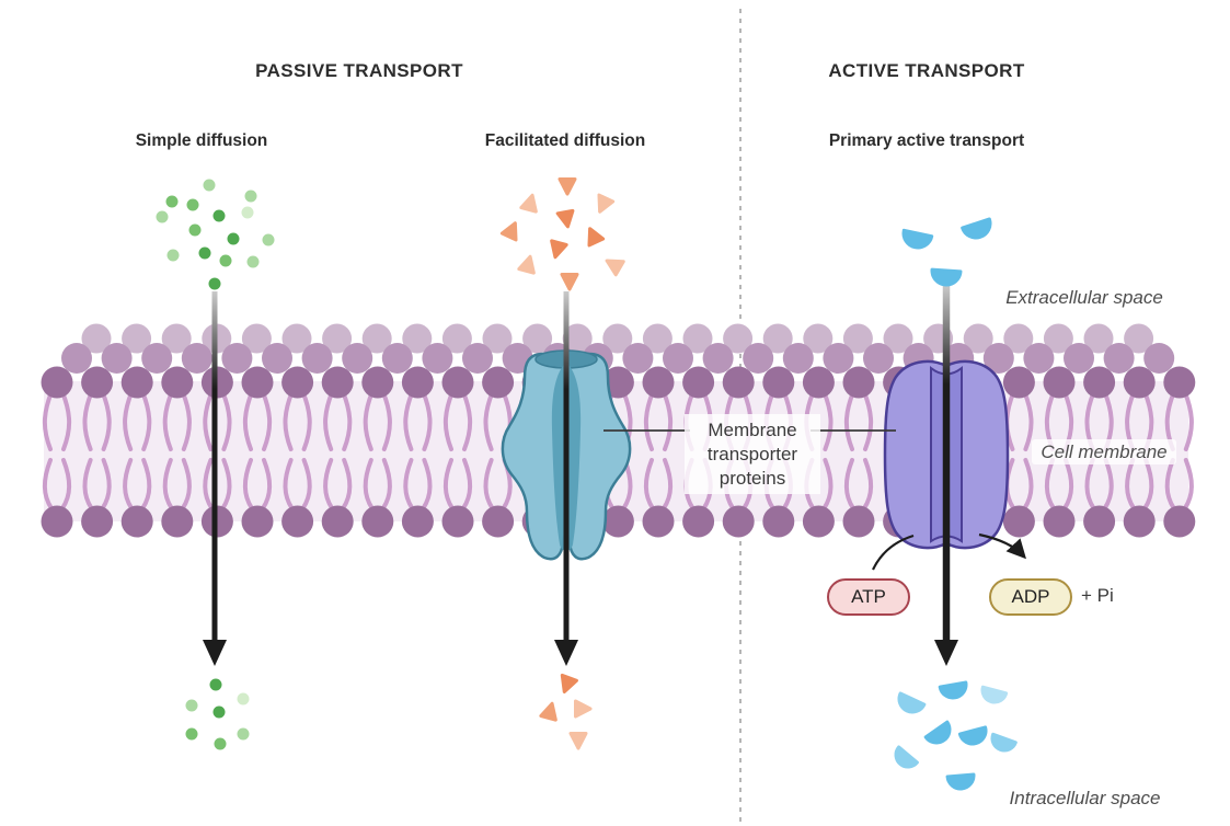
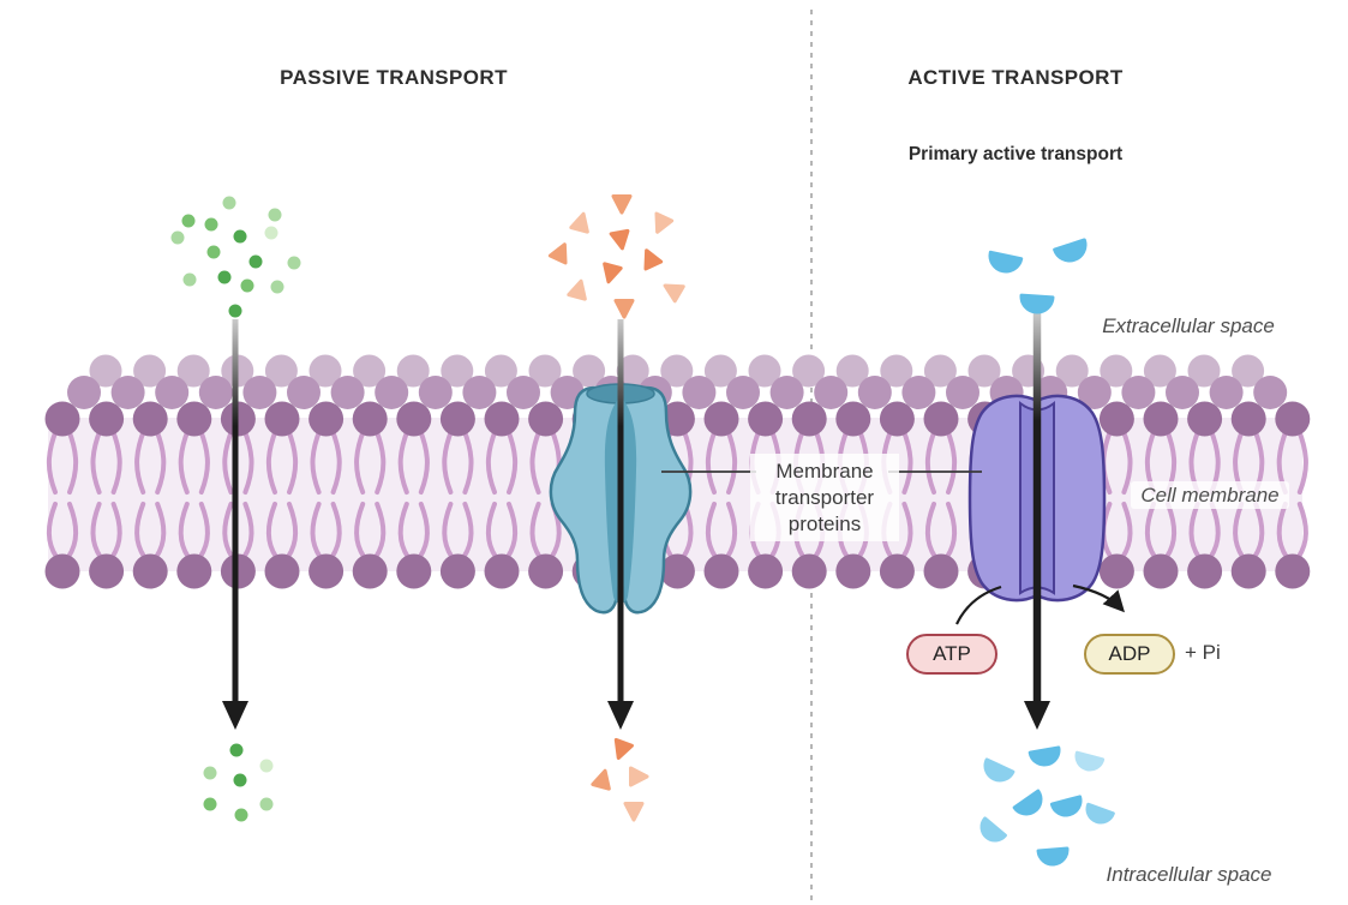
  PASSIVE TRANSPORT
  ACTIVE TRANSPORT
- Simple diffusion
- Facilitated diffusion
  Primary active transport
  Extracellular space
  Cell membrane
  Intracellular space
  Membrane
  transporter
  proteins
  ATP
  ADP
  + Pi
